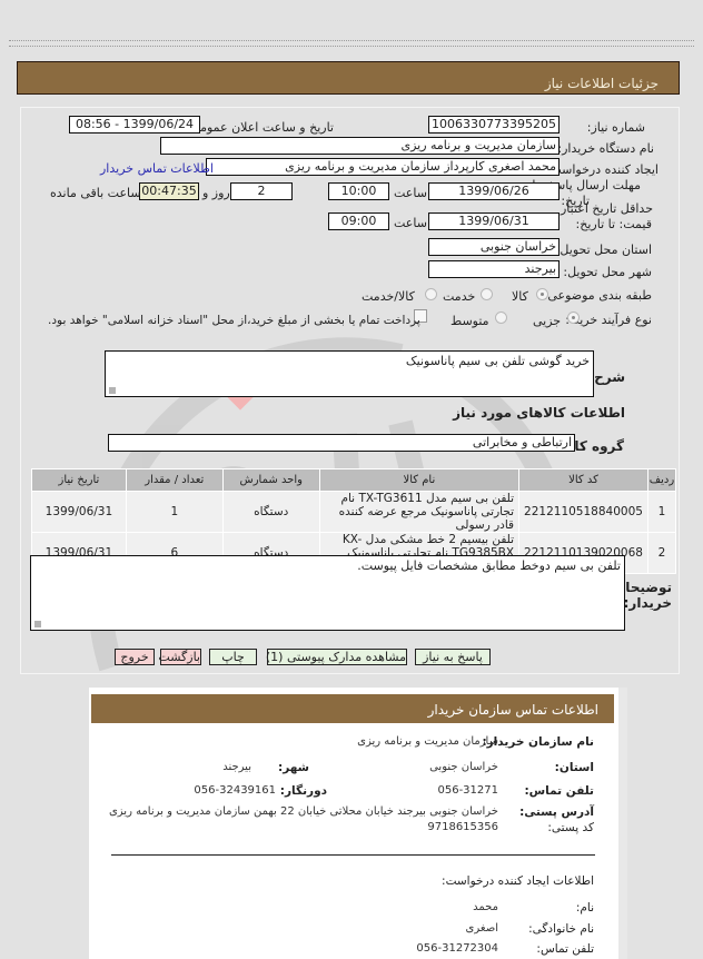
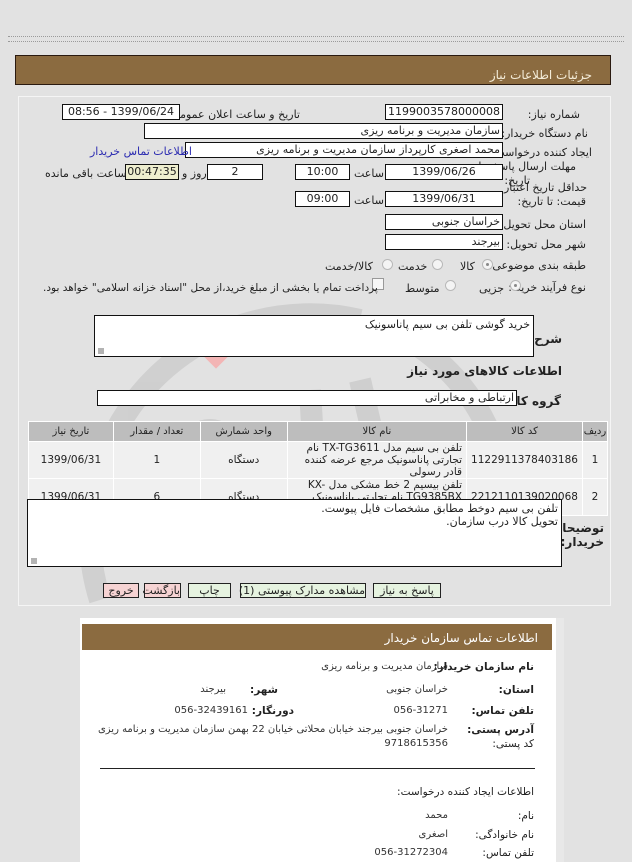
  جزئیات اطلاعات نیاز
  شماره نیاز:
- 1006330773395205
+ 1199003578000008
  تاریخ و ساعت اعلان عموم
  1399/06/24 - 08:56
  نام دستگاه خریدار:
  سازمان مدیریت و برنامه ریزی
  ایجاد کننده درخواس
  محمد اصغری کارپرداز سازمان مدیریت و برنامه ریزی
  اطلاعات تماس خریدار
  مهلت ارسال پاس
  تاریخ:
  1399/06/26
  ساعت
  10:00
  2
  روز و
  00:47:35
  ساعت باقی مانده
  حداقل تاریخ اعتبار
  قیمت: تا تاریخ:
  1399/06/31
  ساعت
  09:00
  استان محل تحویل
  خراسان جنوبی
  شهر محل تحویل:
  بیرجند
  طبقه بندی موضوعی
  کالا
  خدمت
  کالا/خدمت
  نوع فرآیند خری
  جزیی
  متوسط
  پرداخت تمام یا بخشی از مبلغ خرید،از محل "اسناد خزانه اسلامی" خواهد بود.
  خرید گوشی تلفن بی سیم پاناسونیک
  اطلاعات کالاهای مورد نیاز
  ارتباطی و مخابراتی
  ردیف	کد کالا	نام کالا	واحد شمارش	تعداد / مقدار	تاریخ نیاز
- 1	2212110518840005	تلفن بی سیم مدل TX-TG3611 نام تجارتی پاناسونیک مرجع عرضه کننده قادر رسولی	دستگاه	1	1399/06/31
+ 1	1122911378403186	تلفن بی سیم مدل TX-TG3611 نام تجارتی پاناسونیک مرجع عرضه کننده قادر رسولی	دستگاه	1	1399/06/31
  2	2212110139020068	تلفن بیسیم 2 خط مشکی مدل KX-TG9385BX نام تجارتی پاناسونیک	دستگاه	6	1399/06/31
  توضیحا
  خریدار:
  تلفن بی سیم دوخط مطابق مشخصات فایل پیوست.
+ تحویل کالا درب سازمان.
  پاسخ به نیاز
  مشاهده مدارک پیوستی (1)
  چاپ
  بازگشت
  خروج
  اطلاعات تماس سازمان خریدار
  نام سازمان خریدار:
  سازمان مدیریت و برنامه ریزی
  استان:
  خراسان جنوبی
  شهر:
  بیرجند
  تلفن تماس:
  056-31271
  دورنگار:
  056-32439161
  آدرس پستی:
  خراسان جنوبی بیرجند خیابان محلاتی خیابان 22 بهمن سازمان مدیریت و برنامه ریزی
  کد پستی:
  9718615356
  اطلاعات ایجاد کننده درخواست:
  نام:
  محمد
  نام خانوادگی:
  اصغری
  تلفن تماس:
  056-31272304
